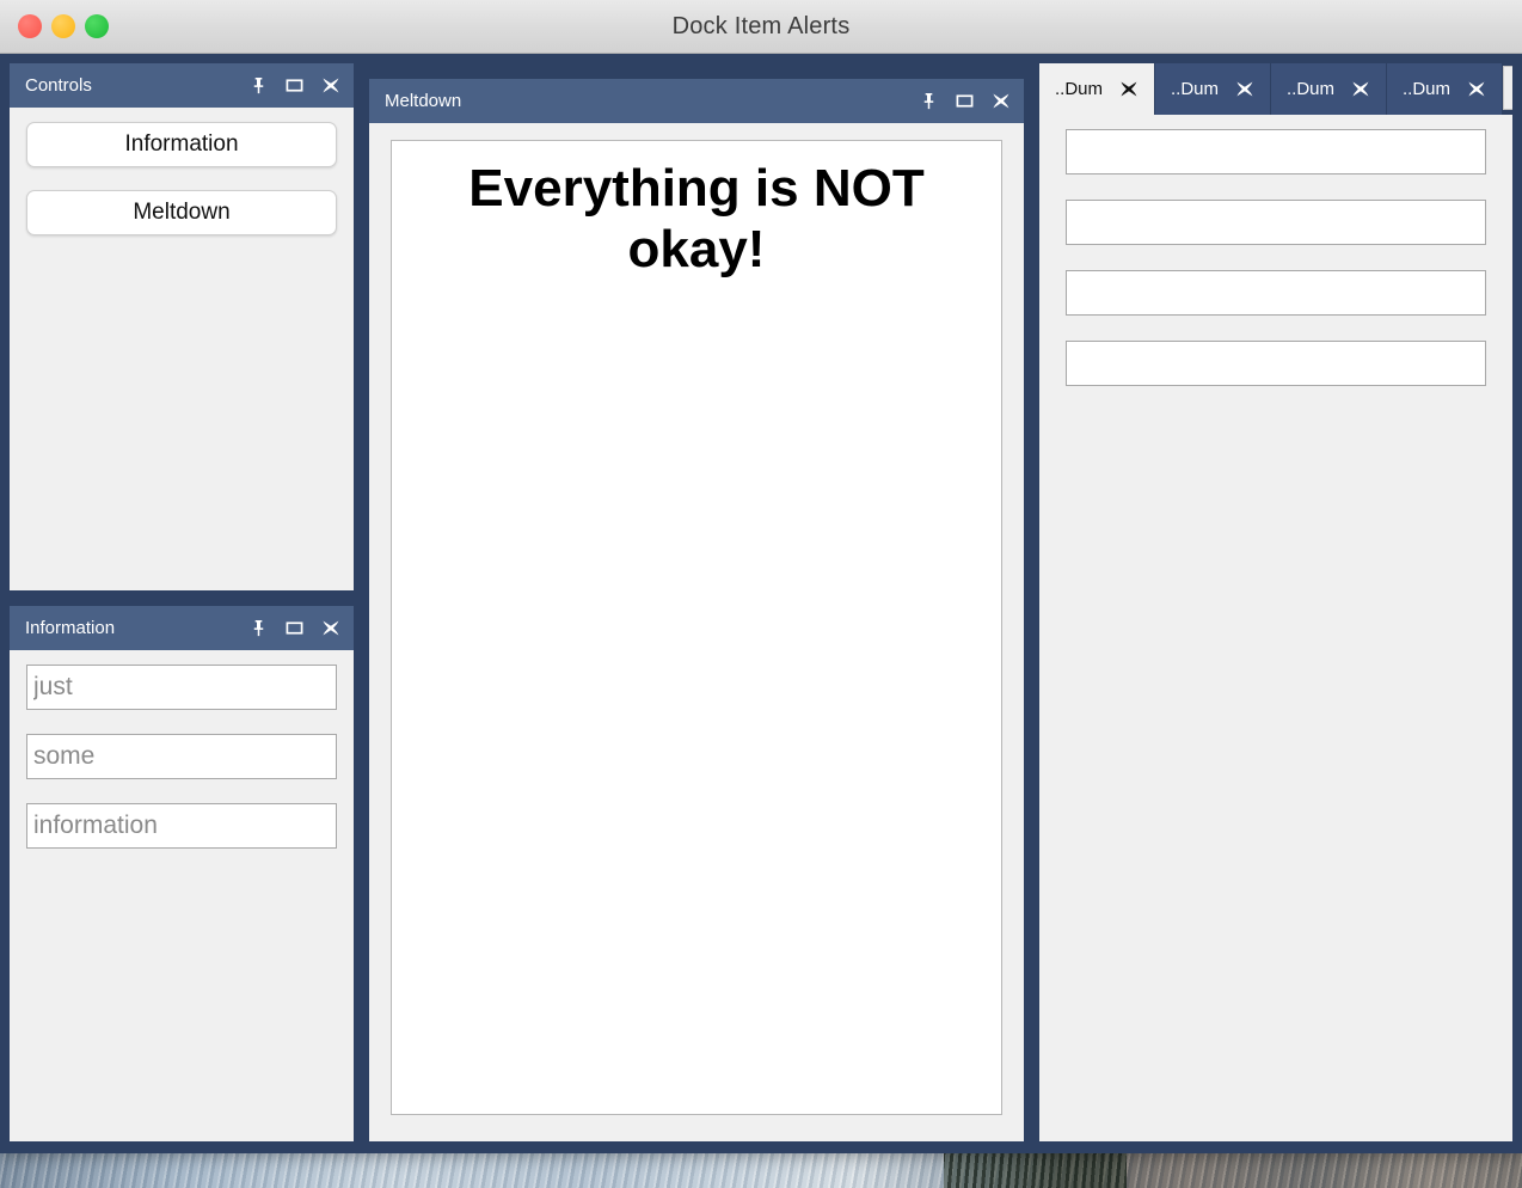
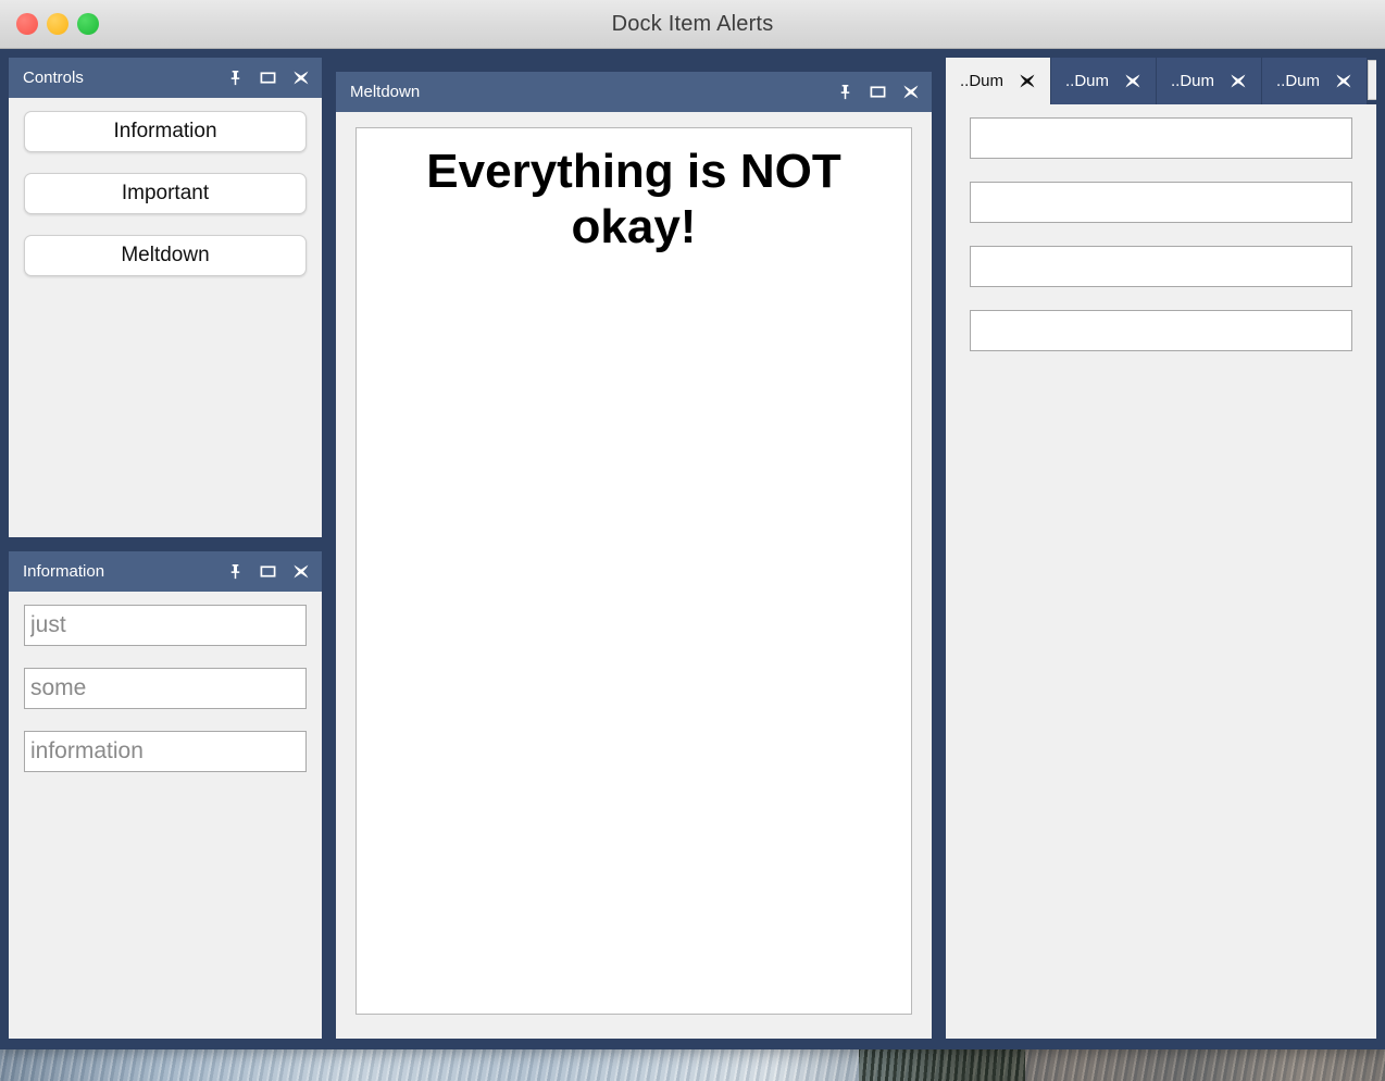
  Dock Item Alerts
  Controls
  Information
+ Important
  Meltdown
  Information
  just
  some
  information
  Meltdown
  Everything is NOT okay!
  Dum..
  Dum..
  Dum..
  Dum..
